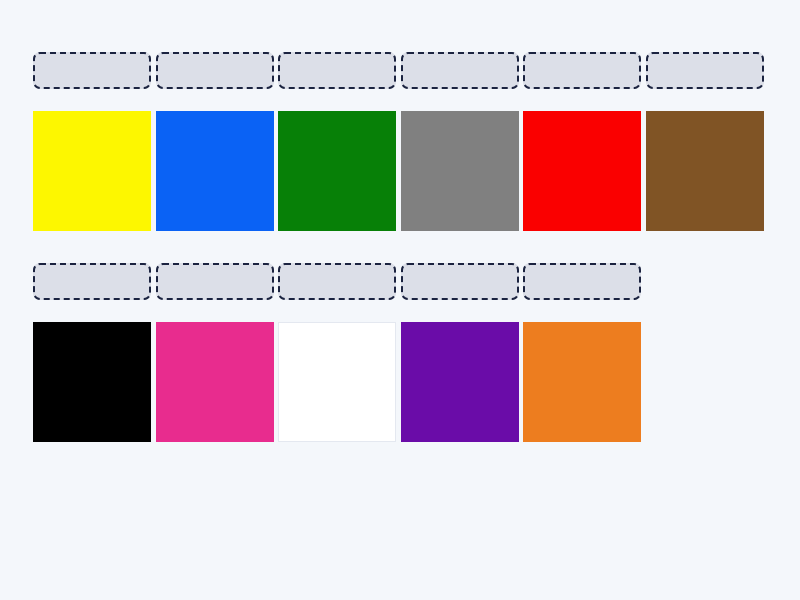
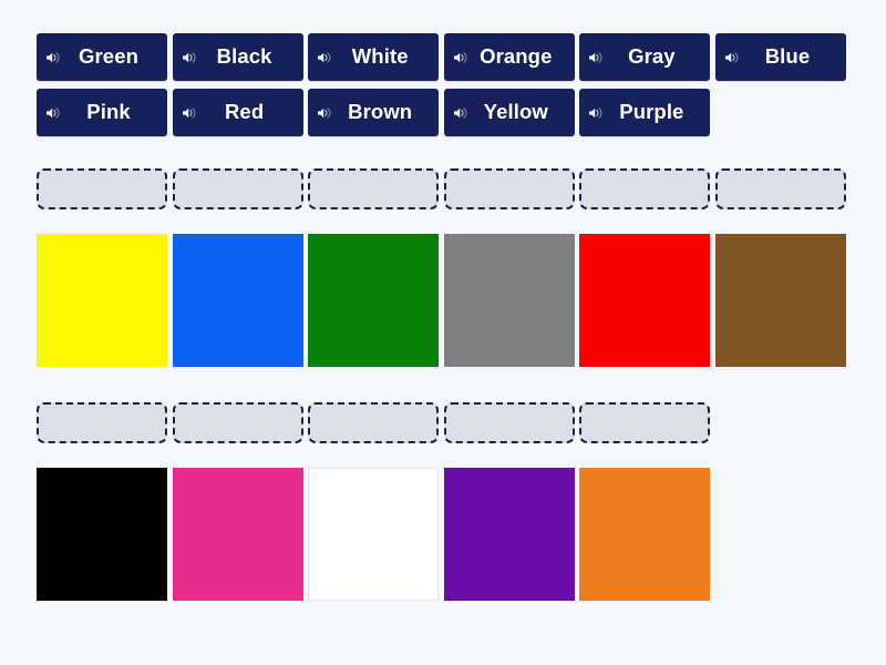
+ Green
+ Black
+ White
+ Orange
+ Gray
+ Blue
+ Pink
+ Red
+ Brown
+ Yellow
+ Purple
